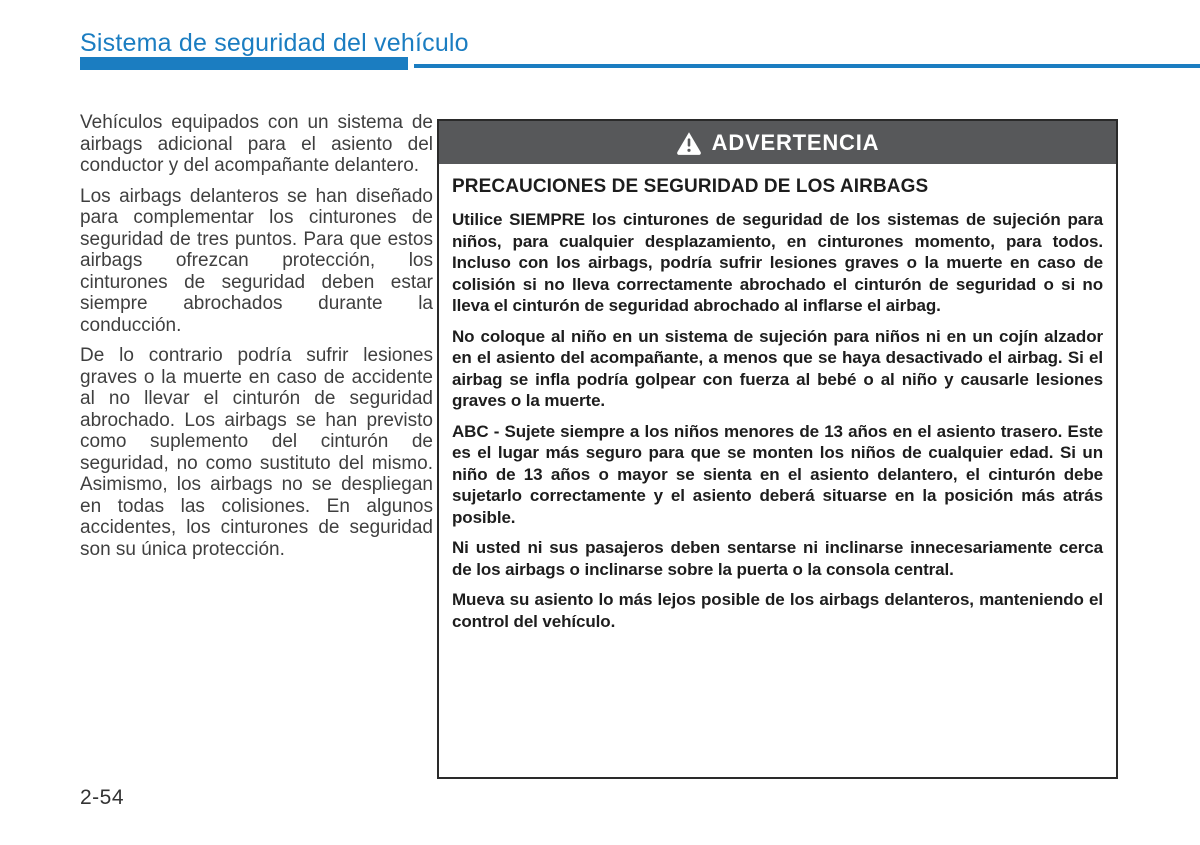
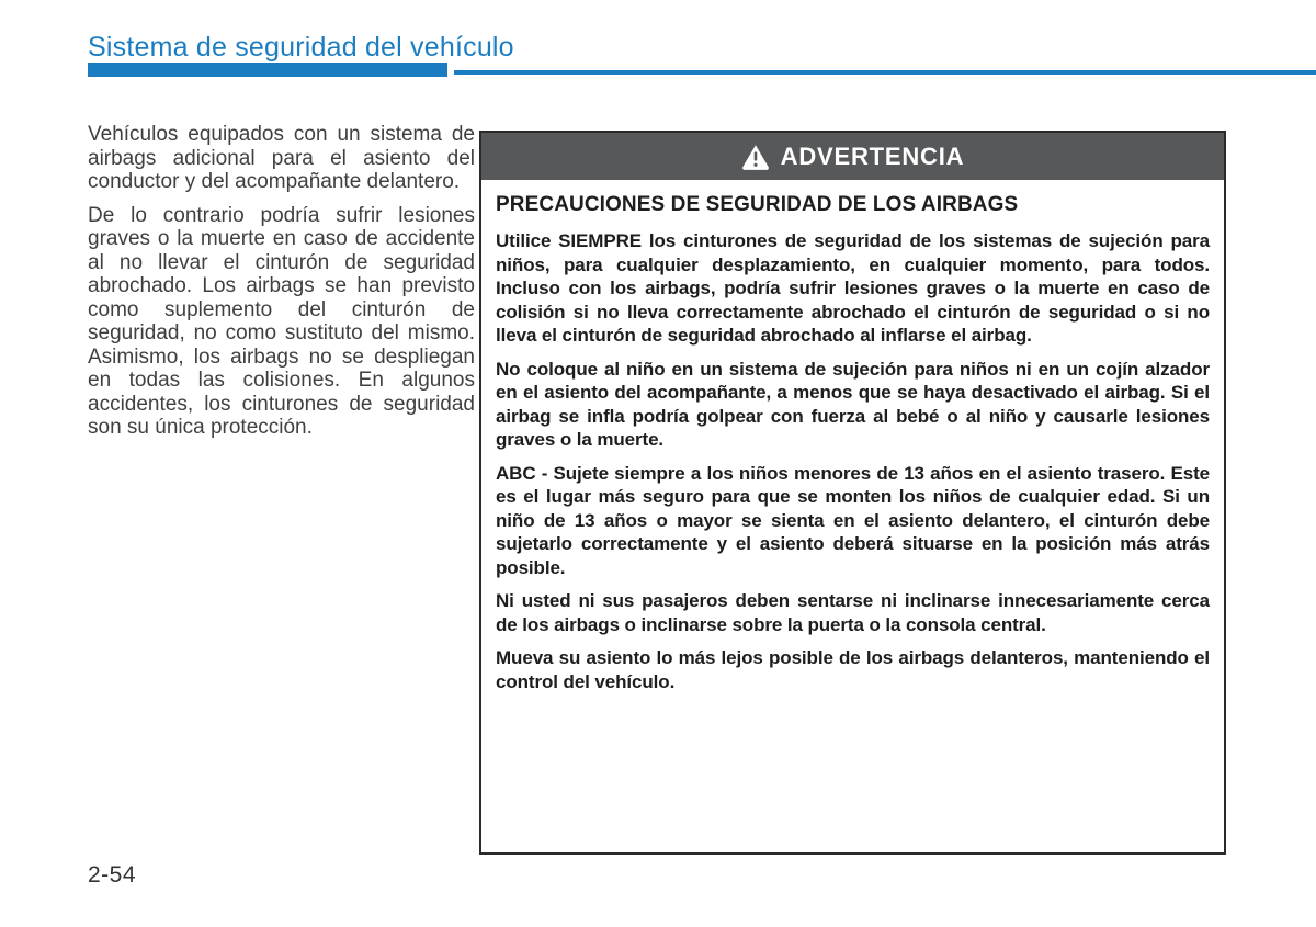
  Sistema de seguridad del vehículo
  Vehículos equipados con un sistema de airbags adicional para el asiento del conductor y del acompañante delantero.
- Los airbags delanteros se han diseñado para complementar los cinturones de seguridad de tres puntos. Para que estos airbags ofrezcan protección, los cinturones de seguridad deben estar siempre abrochados durante la conducción.
  De lo contrario podría sufrir lesiones graves o la muerte en caso de accidente al no llevar el cinturón de seguridad abrochado. Los airbags se han previsto como suplemento del cinturón de seguridad, no como sustituto del mismo. Asimismo, los airbags no se despliegan en todas las colisiones. En algunos accidentes, los cinturones de seguridad son su única protección.
  ADVERTENCIA
  PRECAUCIONES DE SEGURIDAD DE LOS AIRBAGS
- Utilice SIEMPRE los cinturones de seguridad de los sistemas de sujeción para niños, para cualquier desplazamiento, en cinturones momento, para todos. Incluso con los airbags, podría sufrir lesiones graves o la muerte en caso de colisión si no lleva correctamente abrochado el cinturón de seguridad o si no lleva el cinturón de seguridad abrochado al inflarse el airbag.
+ Utilice SIEMPRE los cinturones de seguridad de los sistemas de sujeción para niños, para cualquier desplazamiento, en cualquier momento, para todos. Incluso con los airbags, podría sufrir lesiones graves o la muerte en caso de colisión si no lleva correctamente abrochado el cinturón de seguridad o si no lleva el cinturón de seguridad abrochado al inflarse el airbag.
  No coloque al niño en un sistema de sujeción para niños ni en un cojín alzador en el asiento del acompañante, a menos que se haya desactivado el airbag. Si el airbag se infla podría golpear con fuerza al bebé o al niño y causarle lesiones graves o la muerte.
  ABC - Sujete siempre a los niños menores de 13 años en el asiento trasero. Este es el lugar más seguro para que se monten los niños de cualquier edad. Si un niño de 13 años o mayor se sienta en el asiento delantero, el cinturón debe sujetarlo correctamente y el asiento deberá situarse en la posición más atrás posible.
  Ni usted ni sus pasajeros deben sentarse ni inclinarse innecesariamente cerca de los airbags o inclinarse sobre la puerta o la consola central.
  Mueva su asiento lo más lejos posible de los airbags delanteros, manteniendo el control del vehículo.
  2-54
